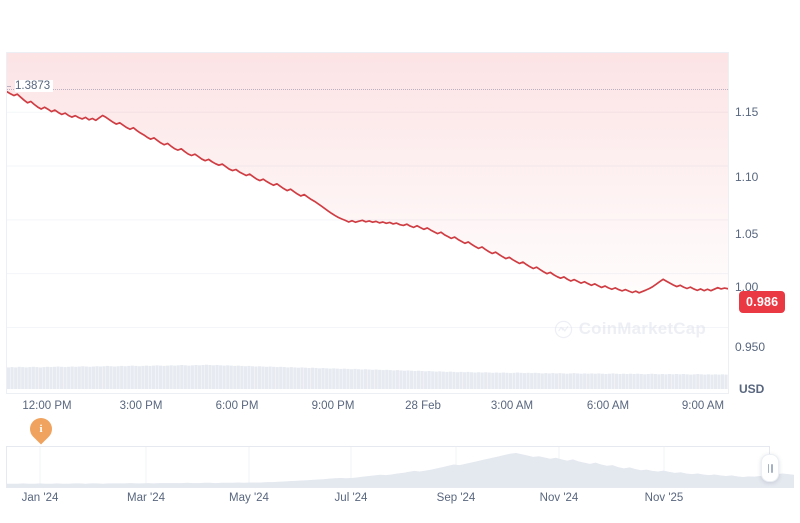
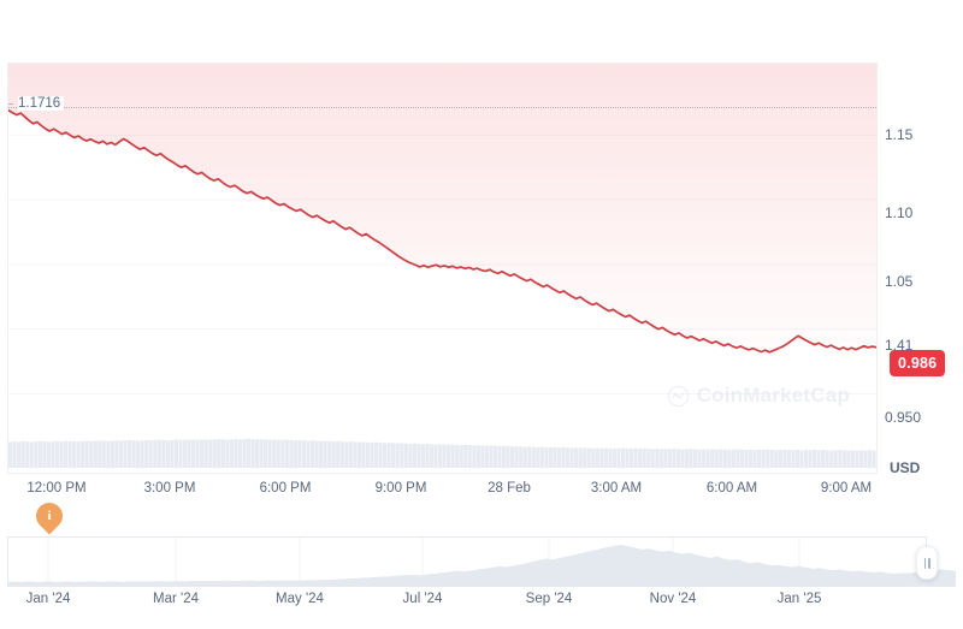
- 1.3873
+ 1.1716
  CoinMarketCap
  1.15
  1.10
  1.05
- 1.00
+ 1.41
  0.950
  0.986
  USD
  12:00 PM
  3:00 PM
  6:00 PM
  9:00 PM
  28 Feb
  3:00 AM
  6:00 AM
  9:00 AM
  i
  Jan '24
  Mar '24
  May '24
  Jul '24
  Sep '24
  Nov '24
- Nov '25
+ Jan '25
